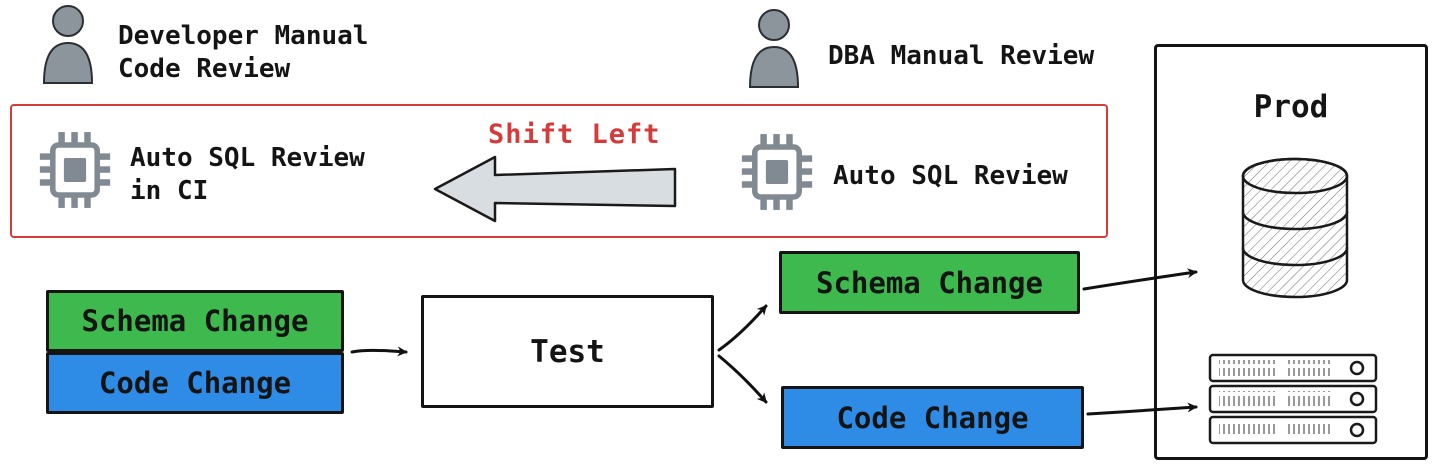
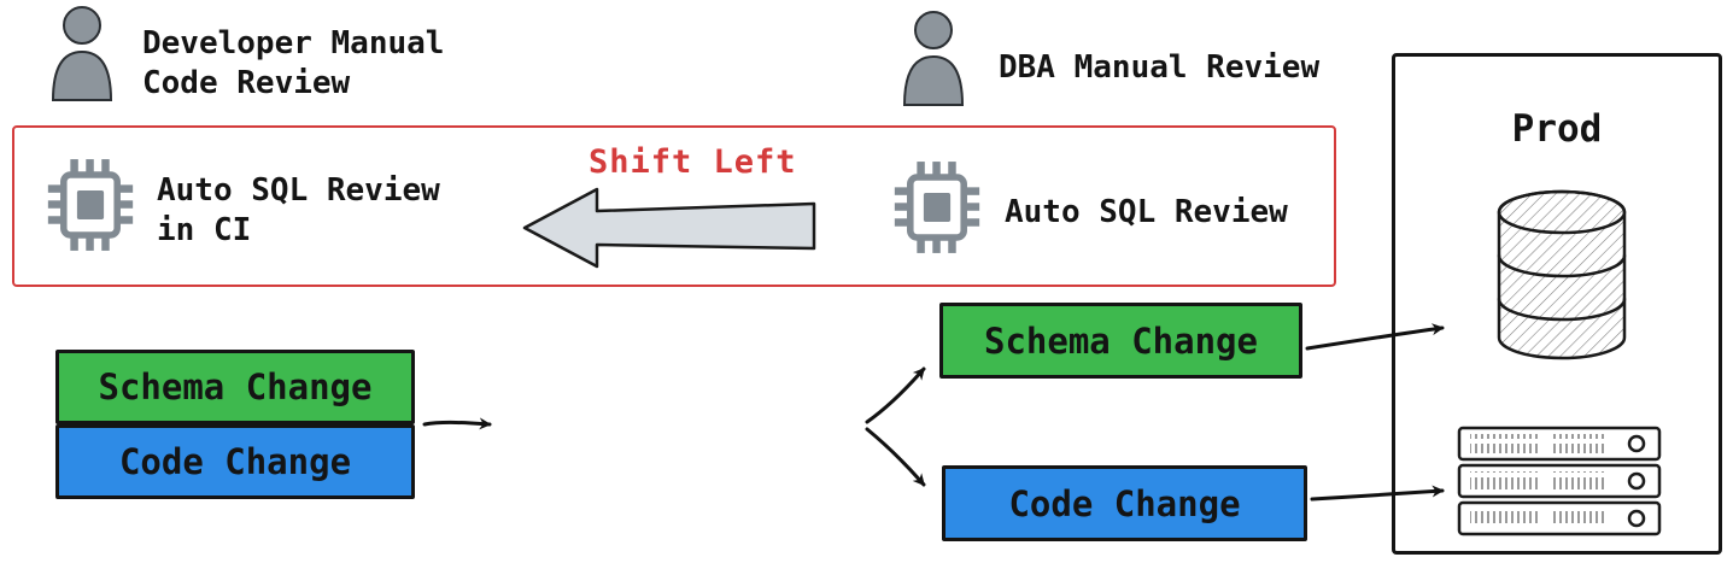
  Developer Manual
  Code Review
  DBA Manual Review
  Auto SQL Review
  in CI
  Shift Left
  Auto SQL Review
  Schema Change
  Code Change
- Test
  Schema Change
  Code Change
  Prod
